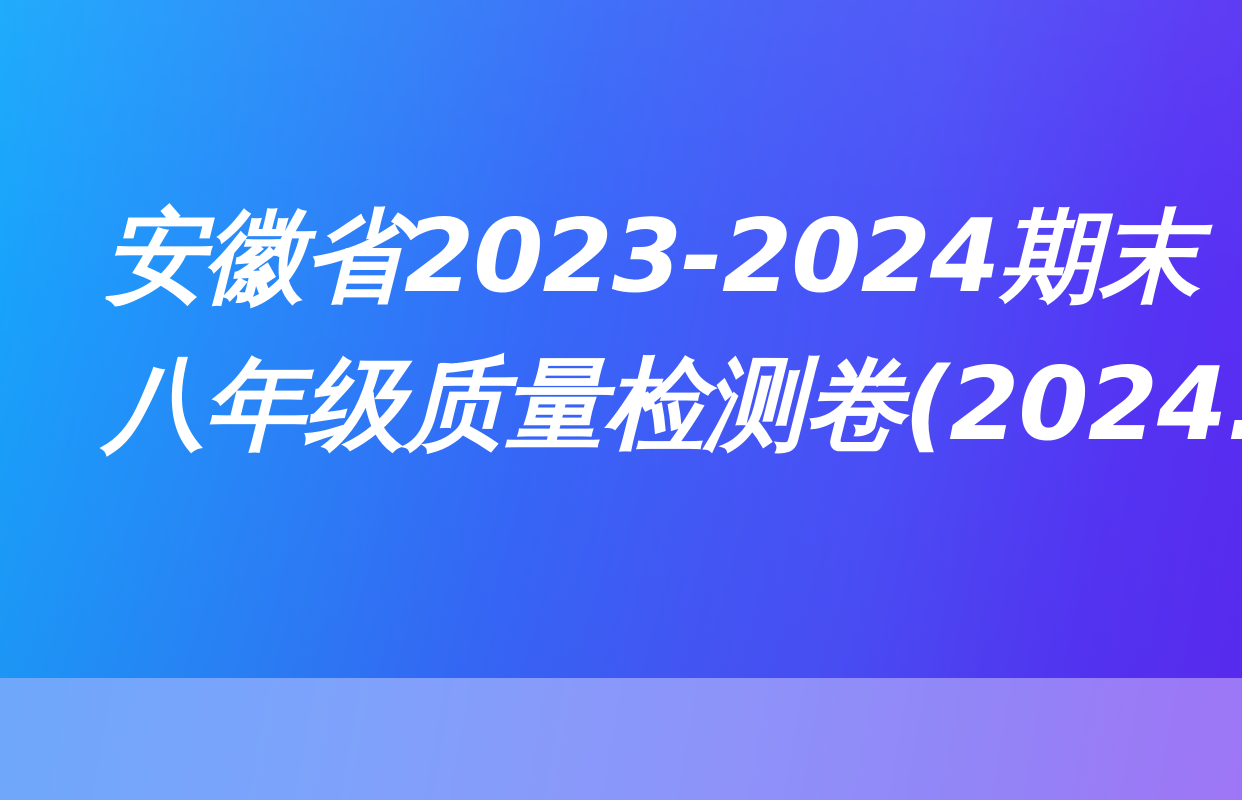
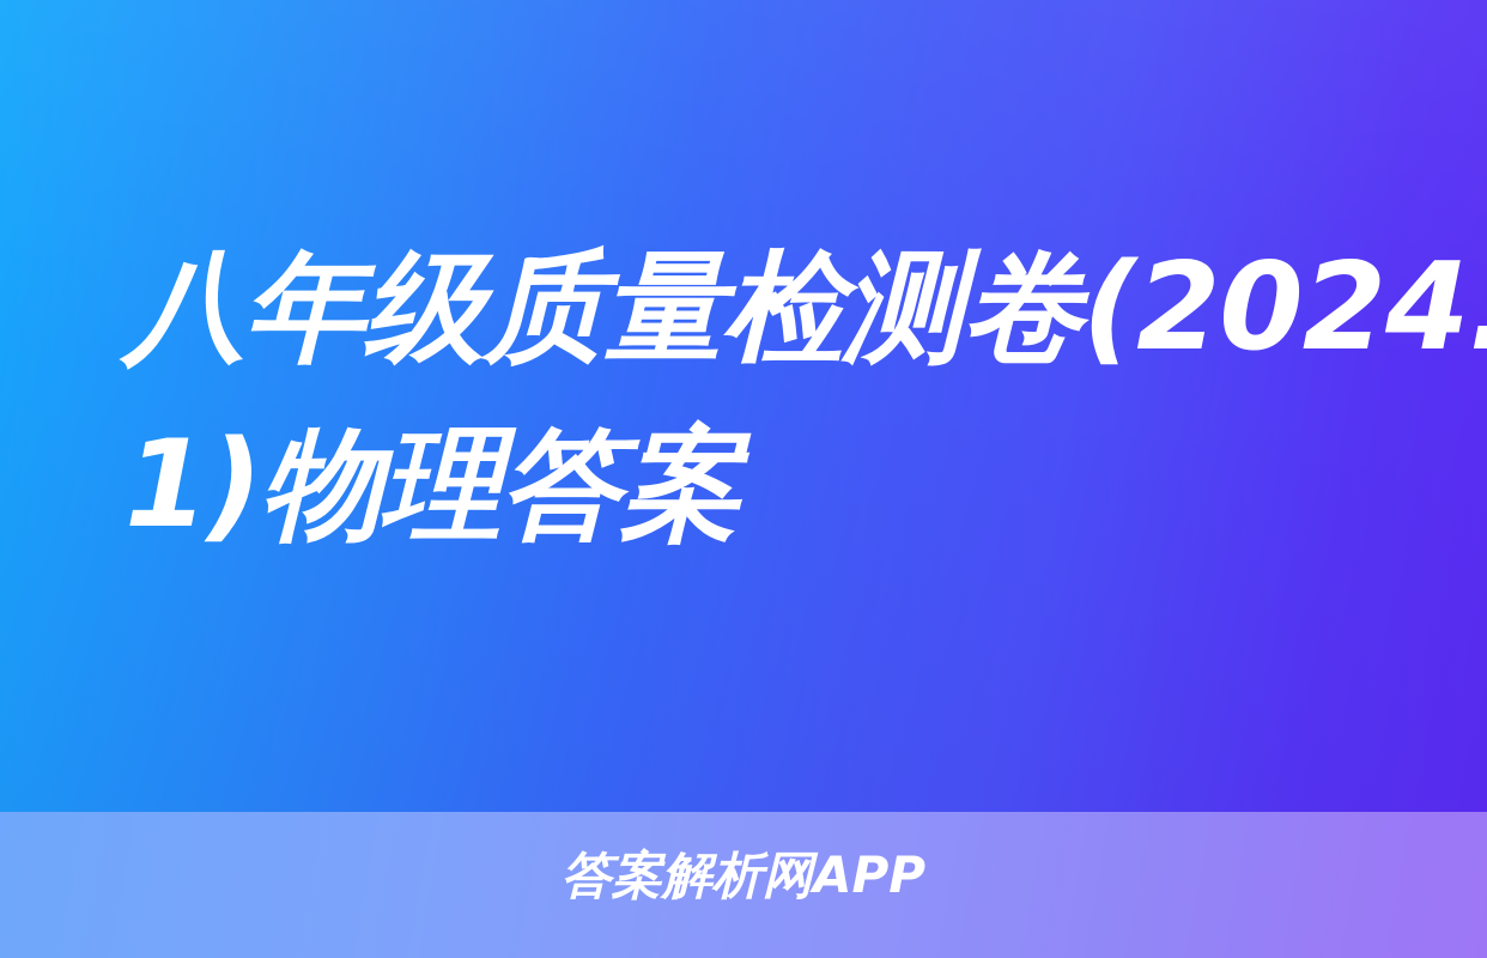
- 安徽省2023-2024期末
  八年级质量检测卷(2024
+ 1)物理答案
+ 答案解析网APP
